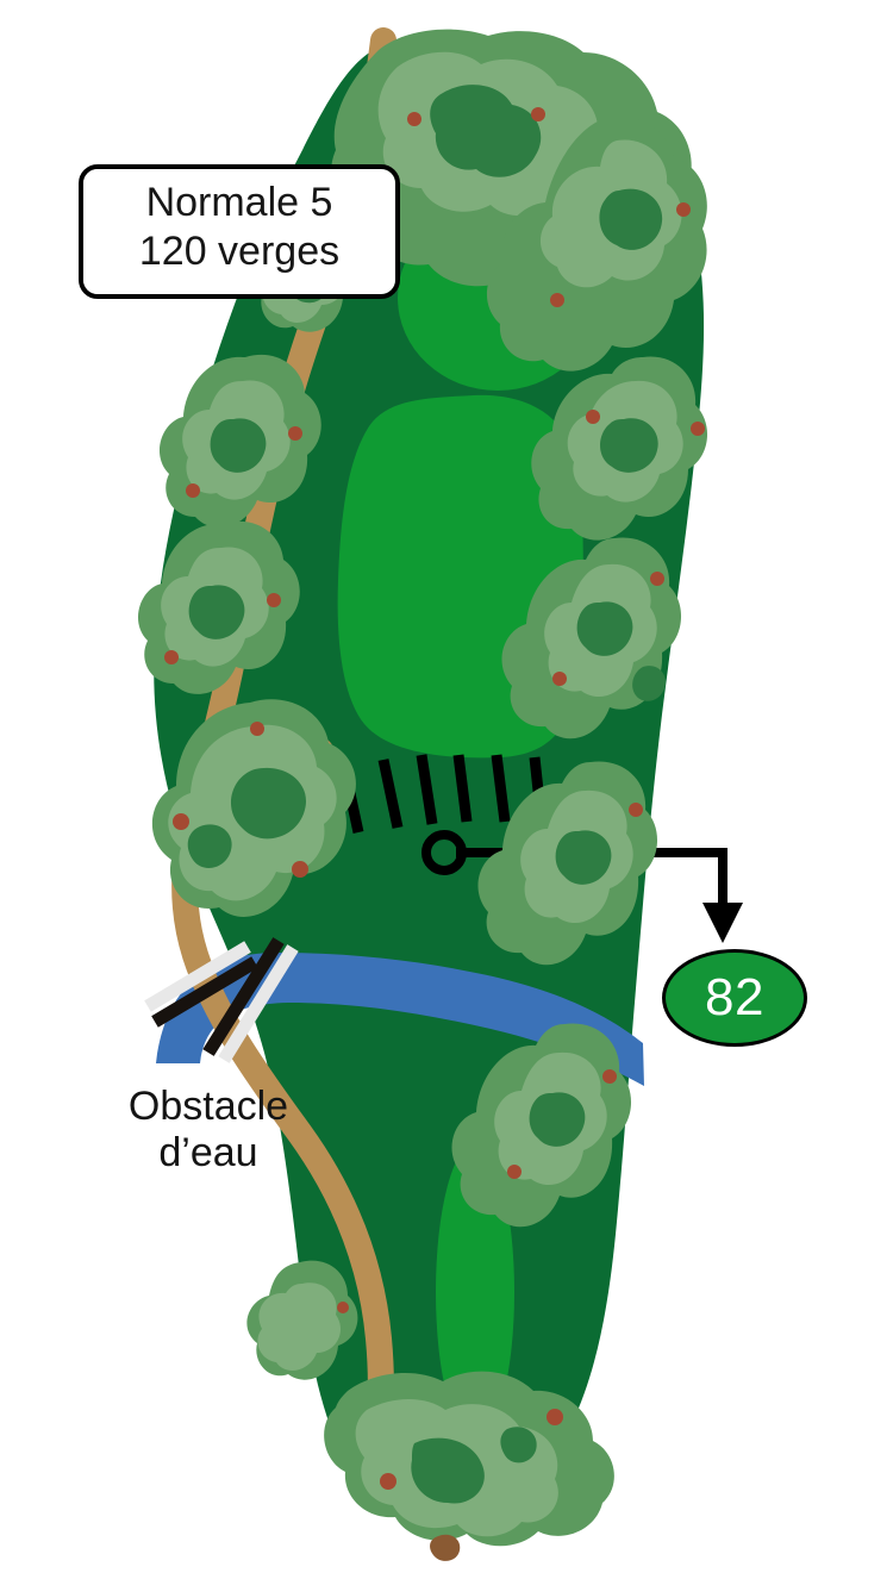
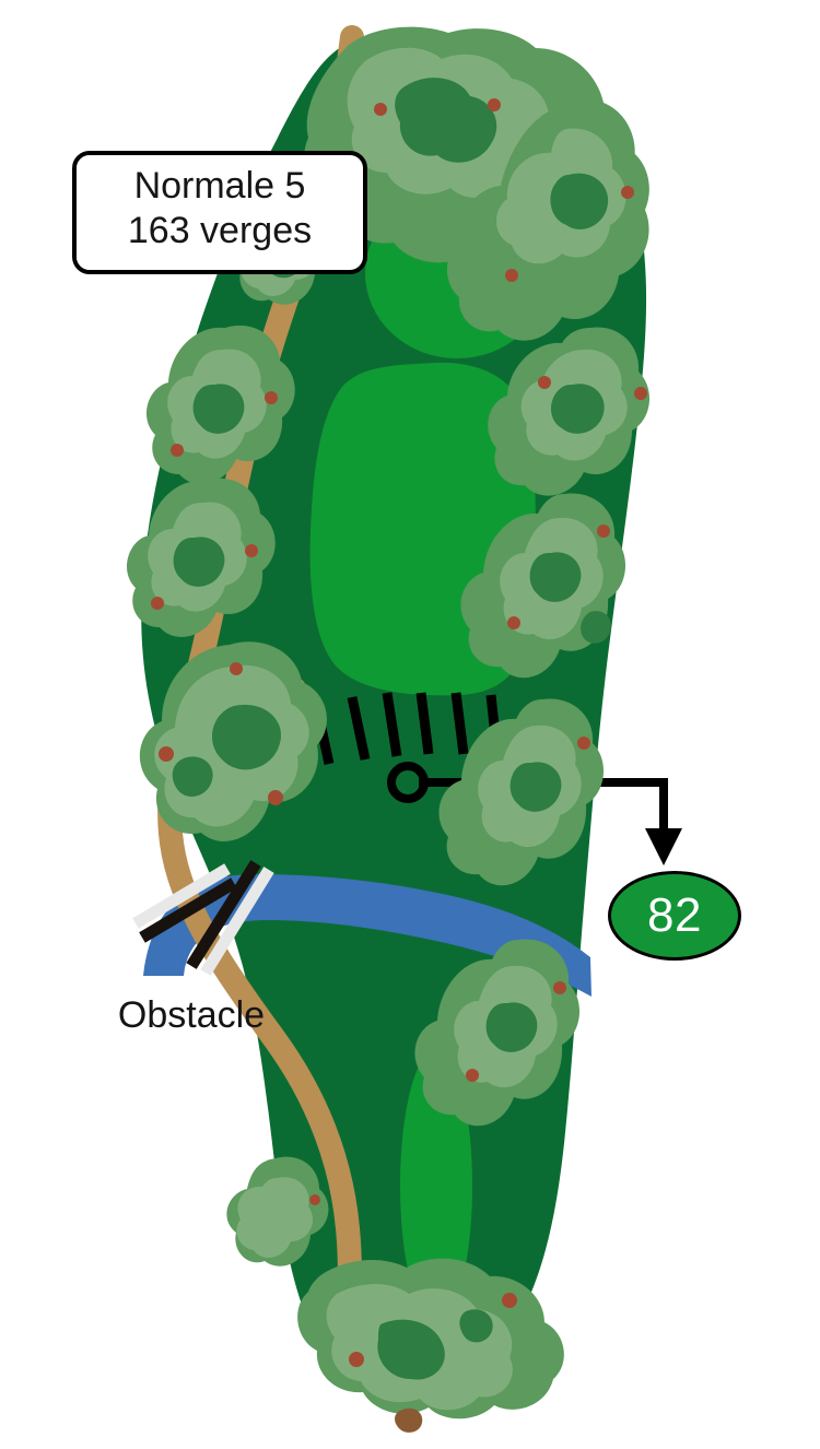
  Normale 5
- 120 verges
+ 163 verges
  Obstacle
- d’eau
  82
